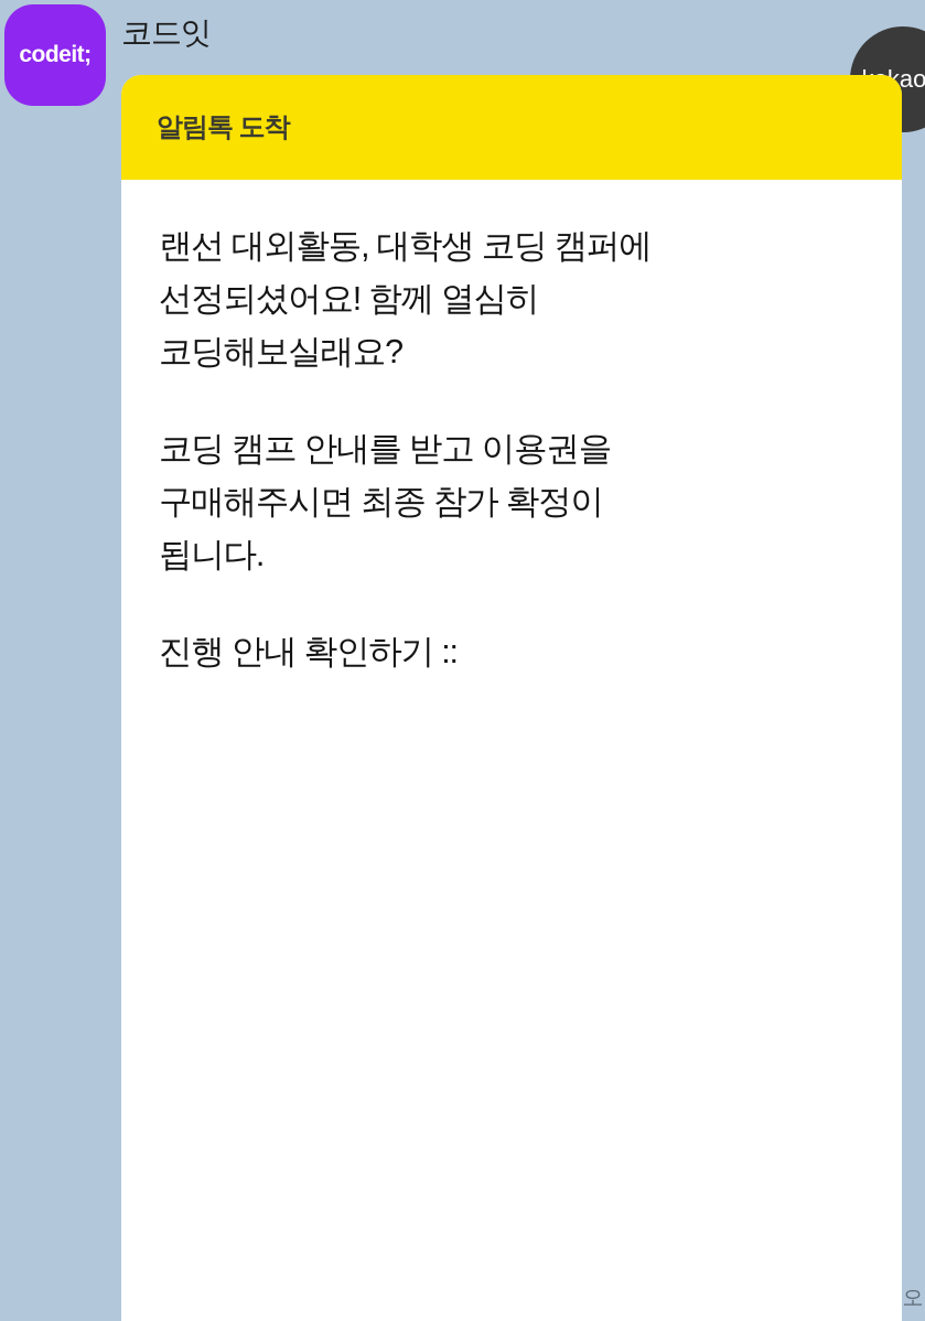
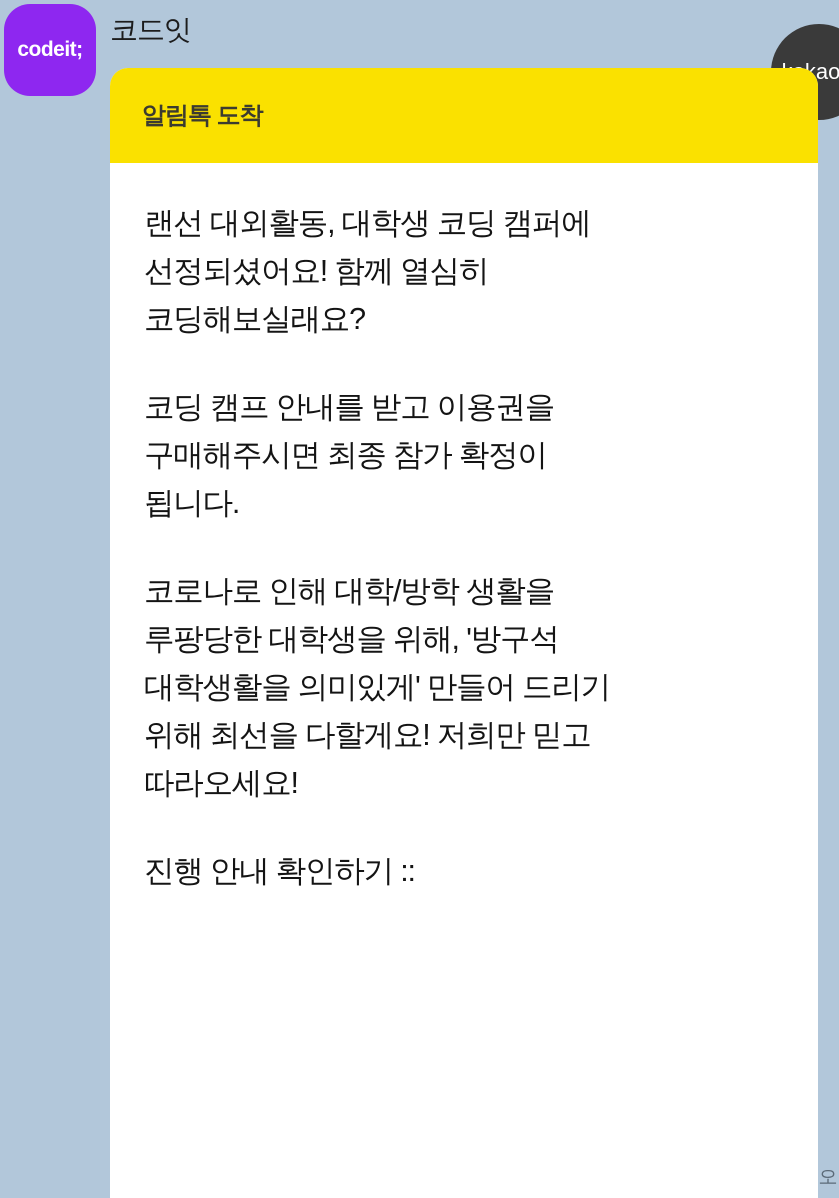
  codeit;
  코드잇
  알림톡 도착
  랜선 대외활동, 대학생 코딩 캠퍼에
  선정되셨어요! 함께 열심히
  코딩해보실래요?
  코딩 캠프 안내를 받고 이용권을
  구매해주시면 최종 참가 확정이
  됩니다.
+ 코로나로 인해 대학/방학 생활을
+ 루팡당한 대학생을 위해, '방구석
+ 대학생활을 의미있게' 만들어 드리기
+ 위해 최선을 다할게요! 저희만 믿고
+ 따라오세요!
  진행 안내 확인하기 ::
  오
